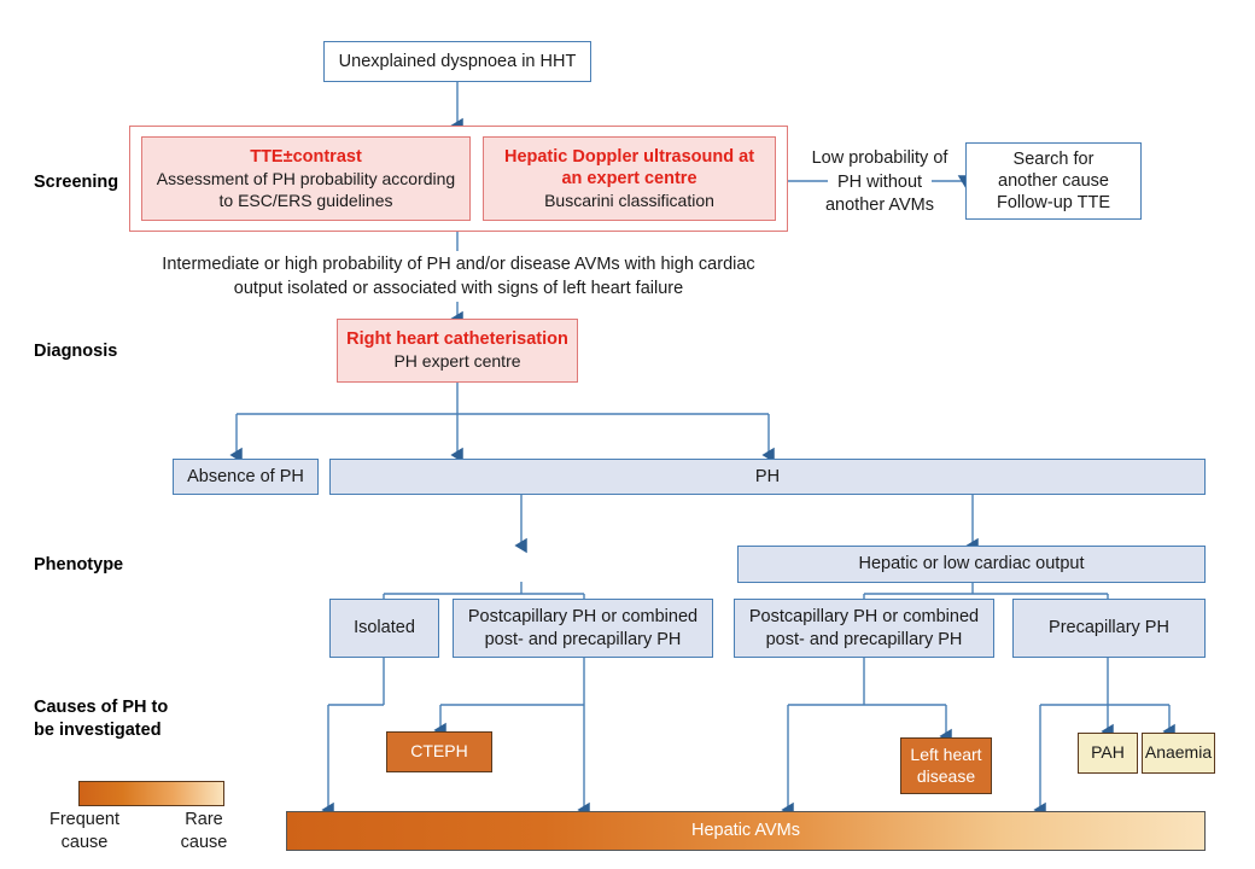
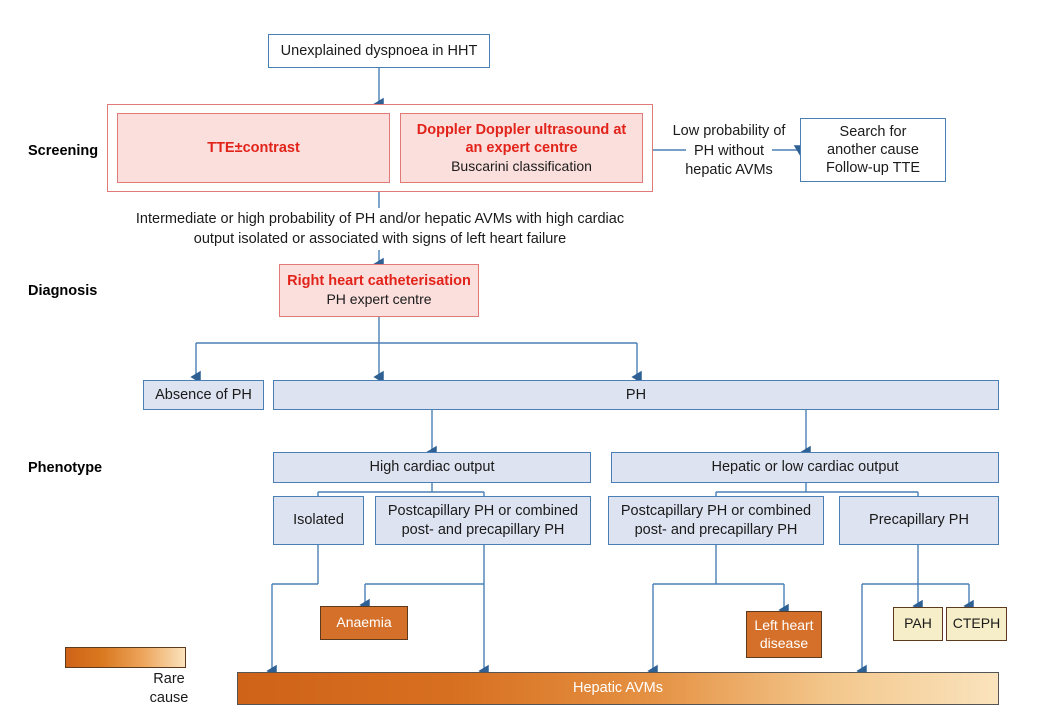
  Screening
  Diagnosis
  Phenotype
- Causes of PH to be investigated
  Unexplained dyspnoea in HHT
  TTE±contrast
- Assessment of PH probability according to ESC/ERS guidelines
- Hepatic Doppler ultrasound at an expert centre
+ Doppler Doppler ultrasound at an expert centre
  Buscarini classification
- Low probability of PH without another AVMs
+ Low probability of PH without hepatic AVMs
  Search for
  another cause
  Follow-up TTE
- Intermediate or high probability of PH and/or disease AVMs with high cardiac output isolated or associated with signs of left heart failure
+ Intermediate or high probability of PH and/or hepatic AVMs with high cardiac output isolated or associated with signs of left heart failure
  Right heart catheterisation
  PH expert centre
  Absence of PH
  PH
+ High cardiac output
  Hepatic or low cardiac output
  Isolated
  Postcapillary PH or combined post- and precapillary PH
  Postcapillary PH or combined post- and precapillary PH
  Precapillary PH
- CTEPH
+ Anaemia
  Left heart disease
  PAH
- Anaemia
+ CTEPH
  Hepatic AVMs
- Frequent cause
  Rare cause
